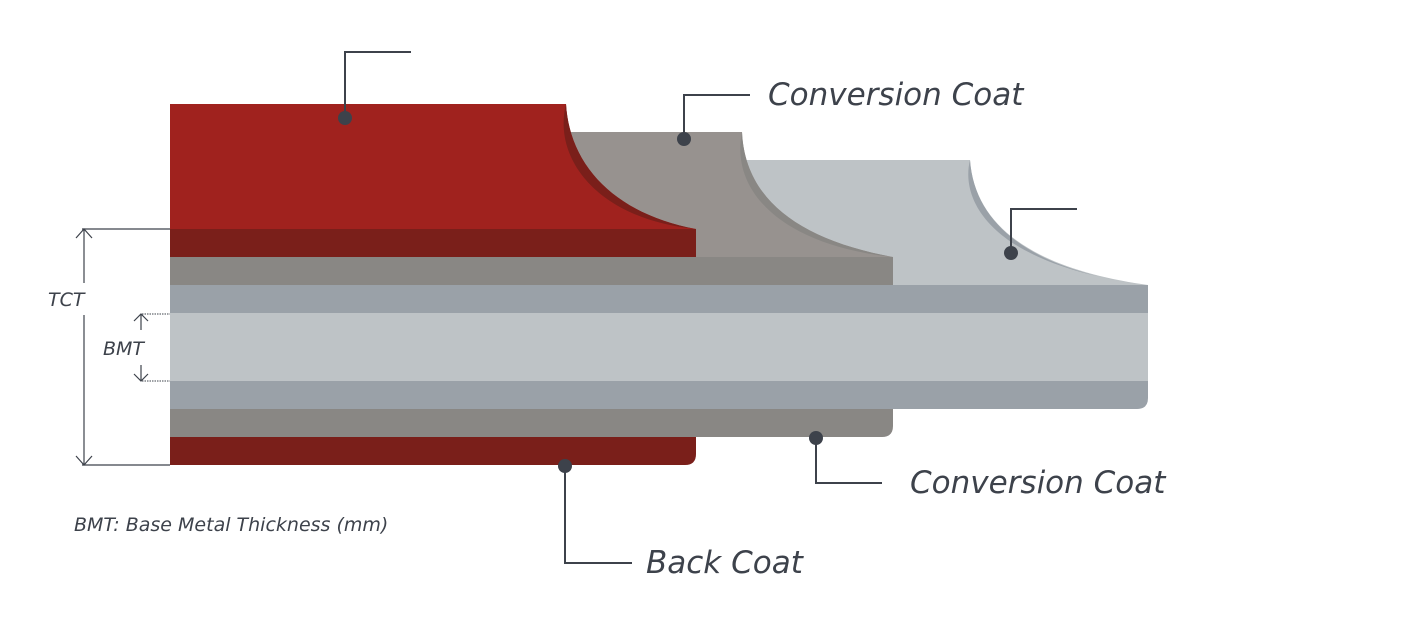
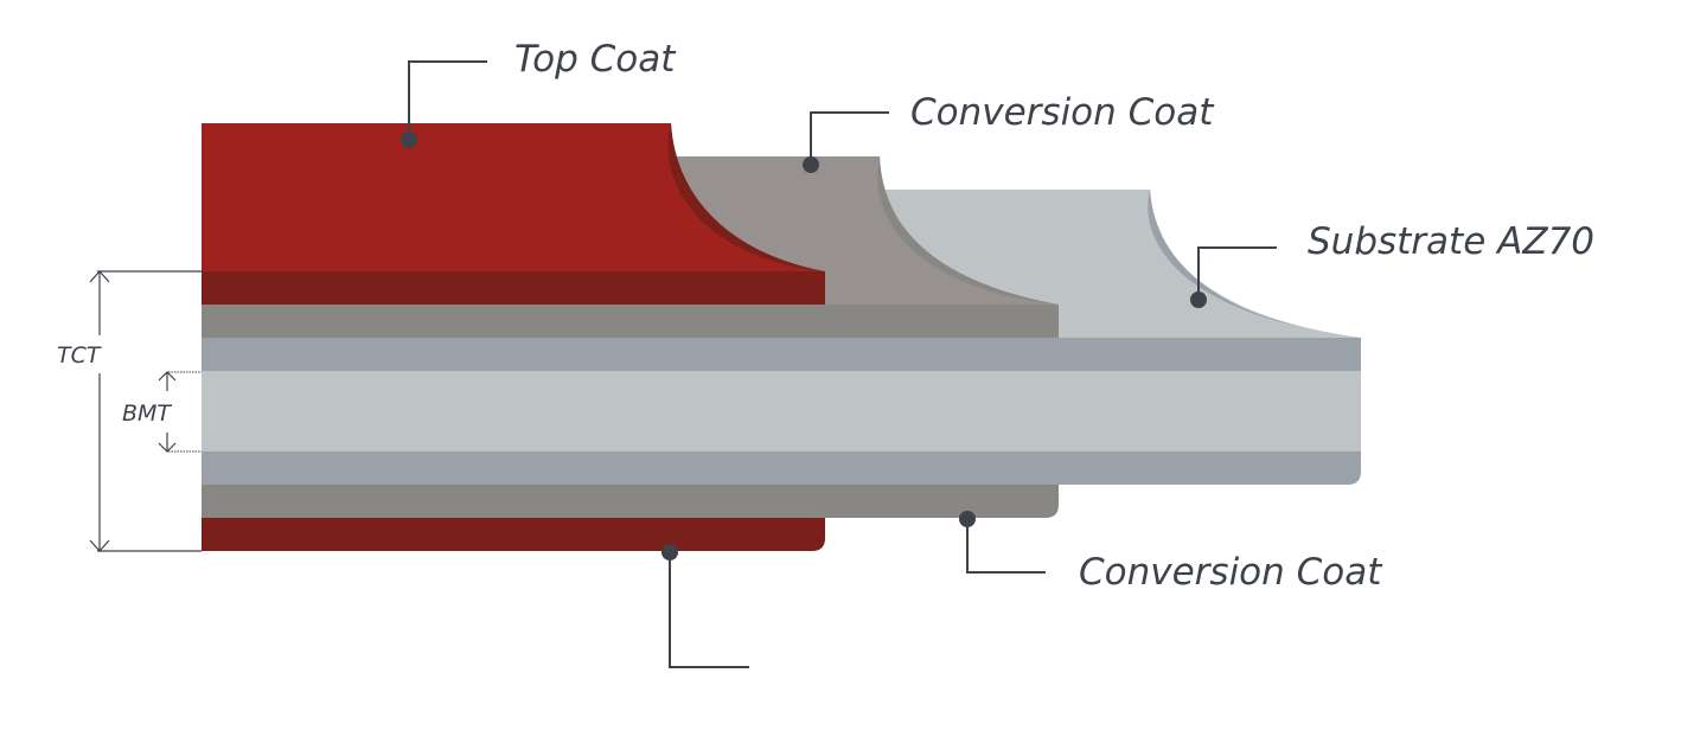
  TCT
  BMT
+ Top Coat
  Conversion Coat
+ Substrate AZ70
  Conversion Coat
- Back Coat
- BMT: Base Metal Thickness (mm)
